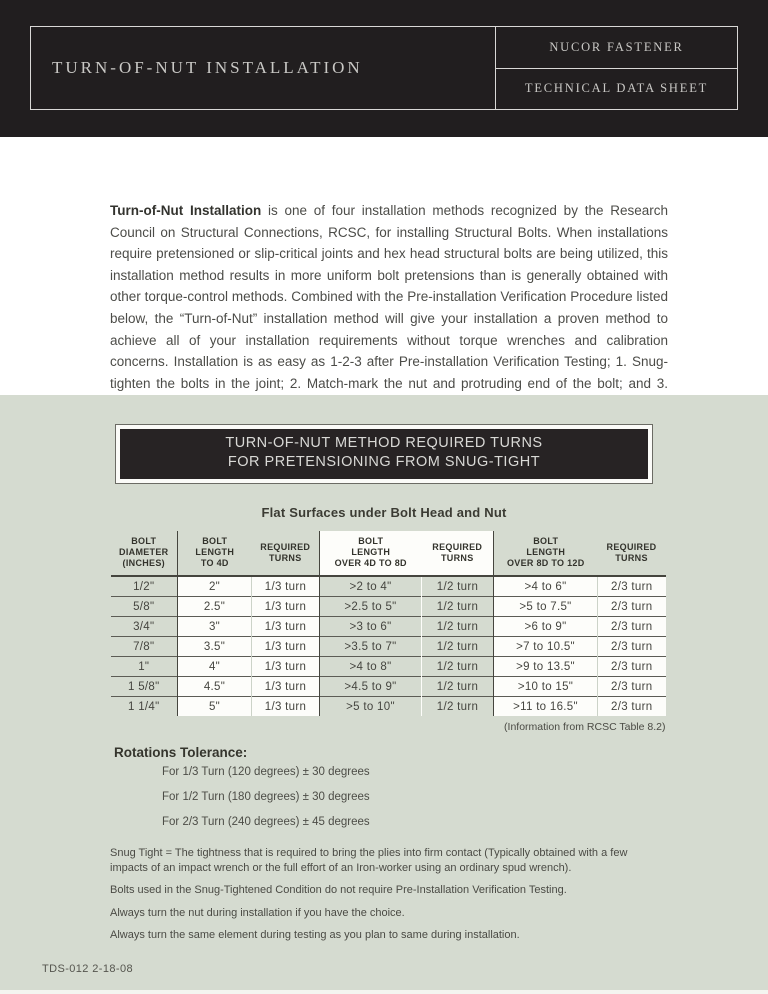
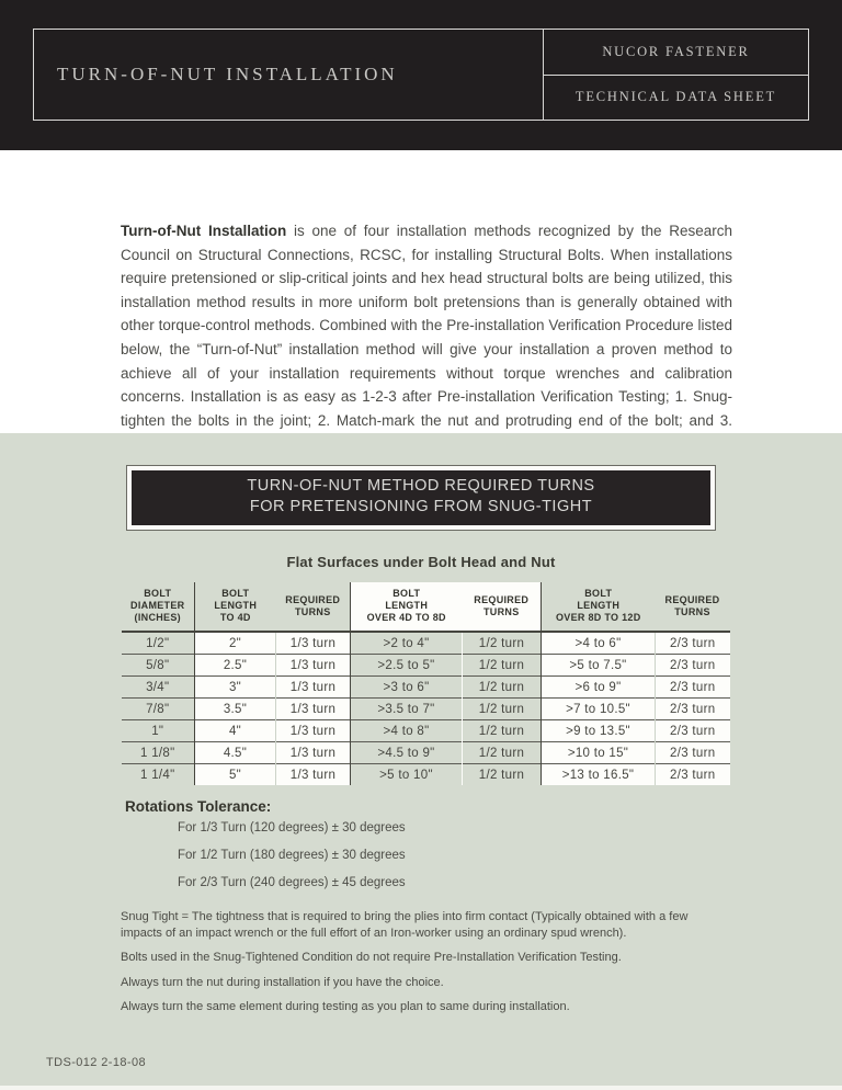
  TURN-OF-NUT INSTALLATION
  NUCOR FASTENER
  TECHNICAL DATA SHEET
  Turn-of-Nut Installation is one of four installation methods recognized by the Research Council on Structural Connections, RCSC, for installing Structural Bolts. When installations require pretensioned or slip-critical joints and hex head structural bolts are being utilized, this installation method results in more uniform bolt pretensions than is generally obtained with other torque-control methods. Combined with the Pre-installation Verification Procedure listed below, the “Turn-of-Nut” installation method will give your installation a proven method to achieve all of your installation requirements without torque wrenches and calibration concerns. Installation is as easy as 1-2-3 after Pre-installation Verification Testing; 1. Snug-tighten the bolts in the joint; 2. Match-mark the nut and protruding end of the bolt; and 3.
  TURN-OF-NUT METHOD REQUIRED TURNS
  FOR PRETENSIONING FROM SNUG-TIGHT
  Flat Surfaces under Bolt Head and Nut
  BOLT DIAMETER (INCHES)	BOLT LENGTH TO 4D	REQUIRED TURNS	BOLT LENGTH OVER 4D TO 8D	REQUIRED TURNS	BOLT LENGTH OVER 8D TO 12D	REQUIRED TURNS
  1/2"	2"	1/3 turn	>2 to 4"	1/2 turn	>4 to 6"	2/3 turn
  5/8"	2.5"	1/3 turn	>2.5 to 5"	1/2 turn	>5 to 7.5"	2/3 turn
  3/4"	3"	1/3 turn	>3 to 6"	1/2 turn	>6 to 9"	2/3 turn
  7/8"	3.5"	1/3 turn	>3.5 to 7"	1/2 turn	>7 to 10.5"	2/3 turn
  1"	4"	1/3 turn	>4 to 8"	1/2 turn	>9 to 13.5"	2/3 turn
- 1 5/8"	4.5"	1/3 turn	>4.5 to 9"	1/2 turn	>10 to 15"	2/3 turn
+ 1 1/8"	4.5"	1/3 turn	>4.5 to 9"	1/2 turn	>10 to 15"	2/3 turn
- 1 1/4"	5"	1/3 turn	>5 to 10"	1/2 turn	>11 to 16.5"	2/3 turn
+ 1 1/4"	5"	1/3 turn	>5 to 10"	1/2 turn	>13 to 16.5"	2/3 turn
- (Information from RCSC Table 8.2)
  Rotations Tolerance:
  For 1/3 Turn (120 degrees) ± 30 degrees
  For 1/2 Turn (180 degrees) ± 30 degrees
  For 2/3 Turn (240 degrees) ± 45 degrees
  Snug Tight = The tightness that is required to bring the plies into firm contact (Typically obtained with a few impacts of an impact wrench or the full effort of an Iron-worker using an ordinary spud wrench).
  Bolts used in the Snug-Tightened Condition do not require Pre-Installation Verification Testing.
  Always turn the nut during installation if you have the choice.
  Always turn the same element during testing as you plan to same during installation.
  TDS-012 2-18-08
